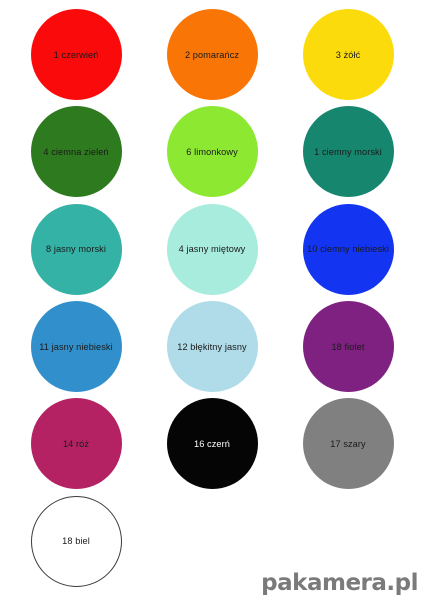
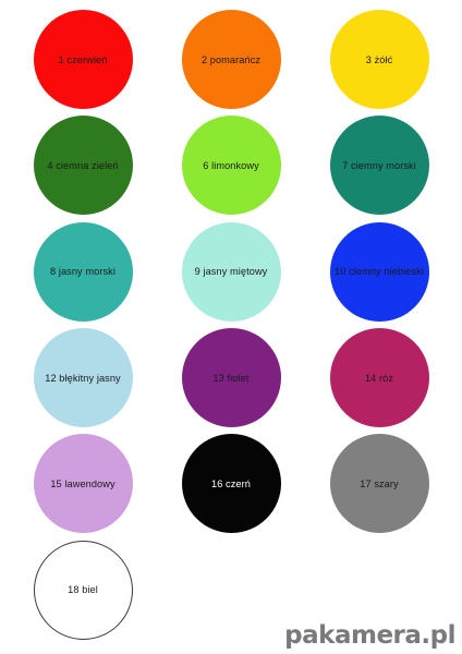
  1 czerwień
  2 pomarańcz
  3 żółć
  4 ciemna zieleń
  6 limonkowy
- 1 ciemny morski
+ 7 ciemny morski
  8 jasny morski
- 4 jasny miętowy
+ 9 jasny miętowy
  10 ciemny niebieski
- 11 jasny niebieski
  12 błękitny jasny
- 18 fiolet
+ 13 fiolet
  14 róż
+ 15 lawendowy
  16 czerń
  17 szary
  18 biel
  pakamera.pl
